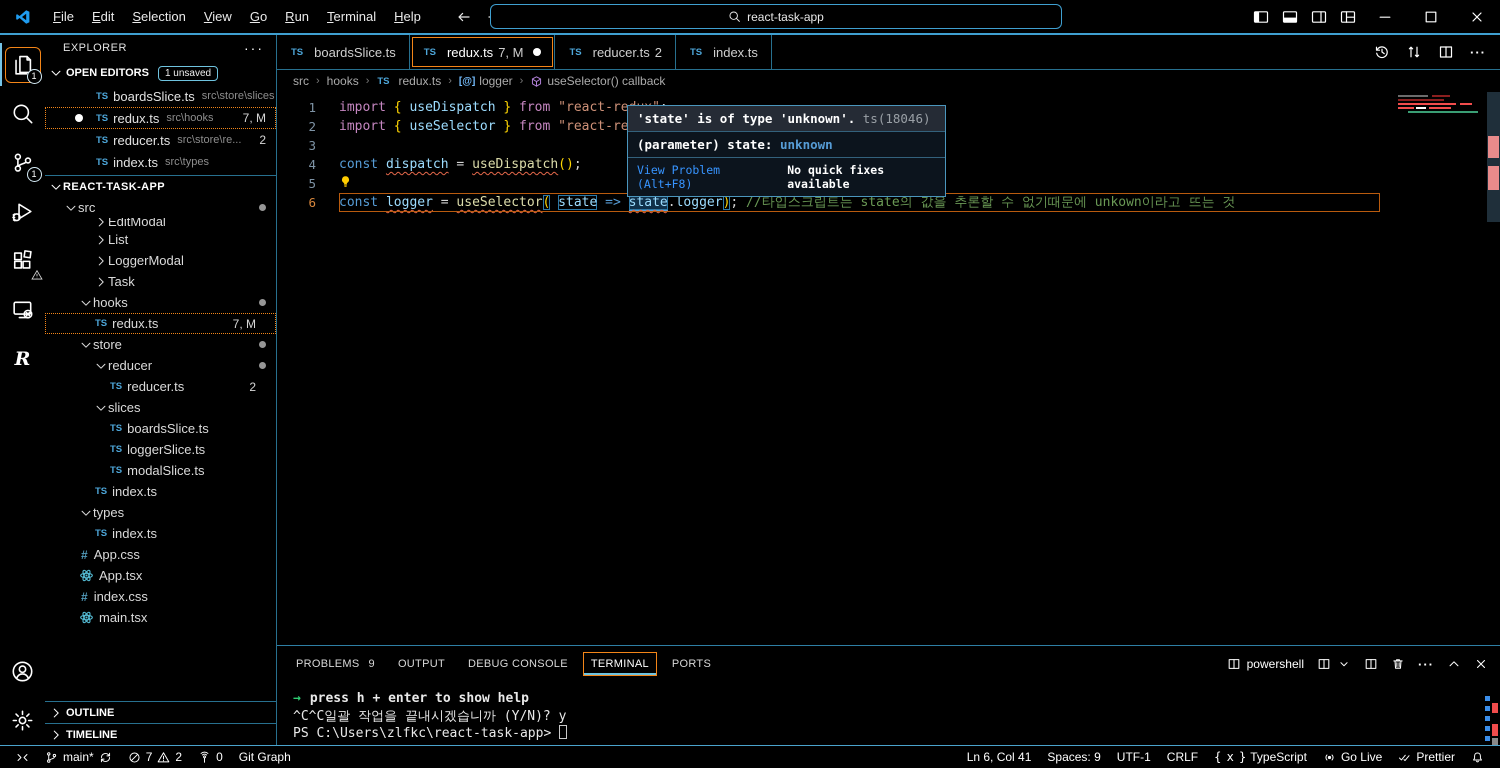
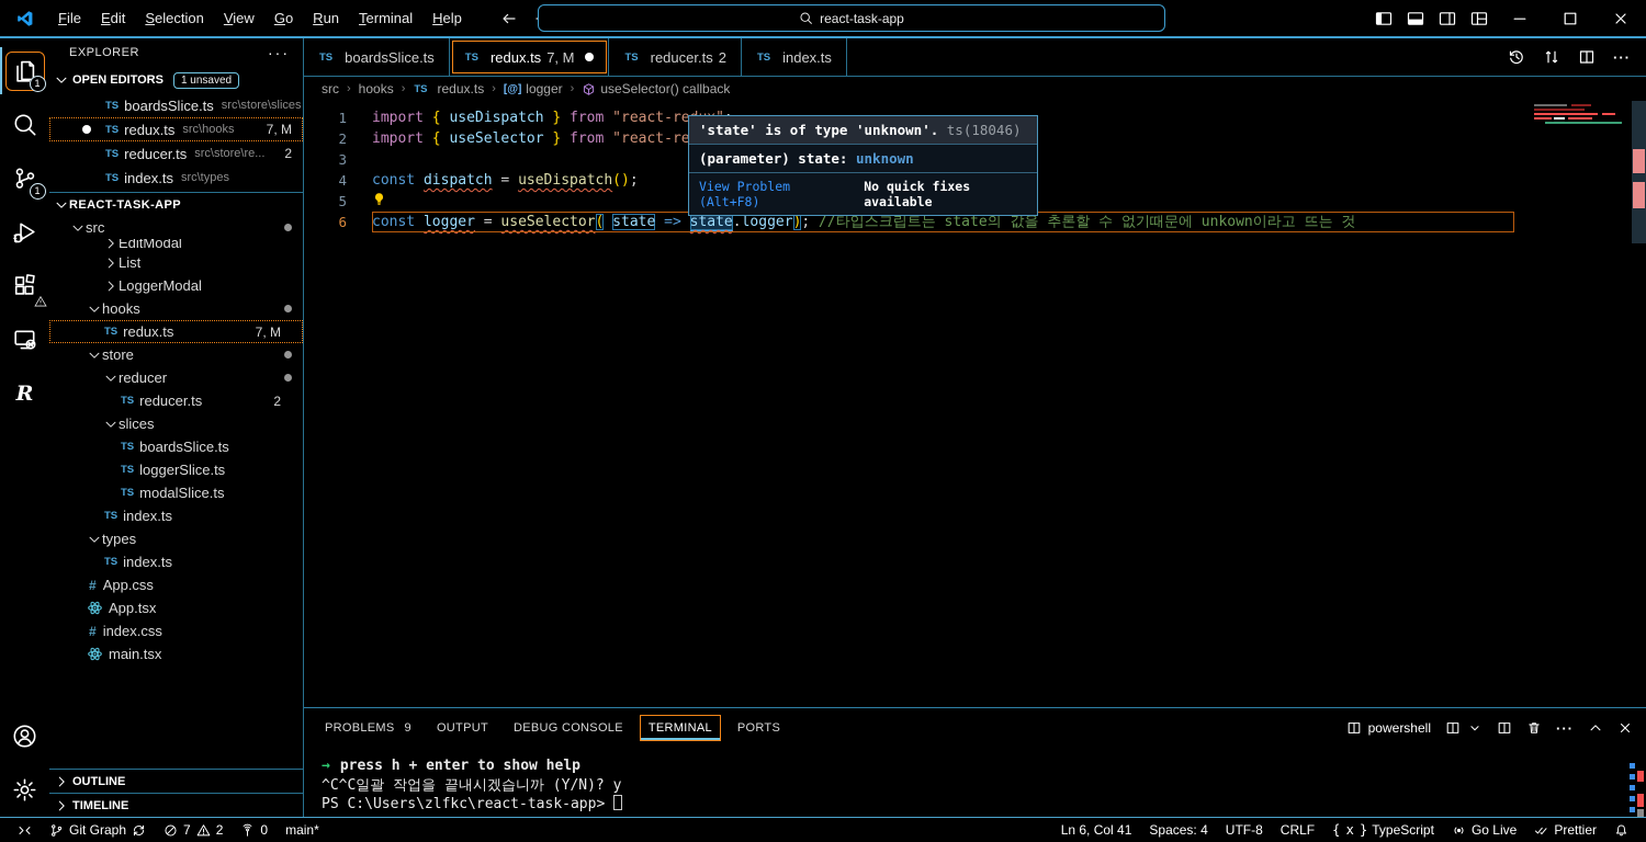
  File
  Edit
  Selection
  View
  Go
  Run
  Terminal
  Help
  react-task-app
  1
  1
  R
  EXPLORER
  ···
  OPEN EDITORS
  1 unsaved
  TS
  boardsSlice.ts
  src\store\slices
  TS
  redux.ts
  src\hooks
  7, M
  TS
  reducer.ts
  src\store\re...
  2
  TS
  index.ts
  src\types
  REACT-TASK-APP
  src
  EditModal
  List
  LoggerModal
- Task
  hooks
  TS
  redux.ts
  7, M
  store
  reducer
  TS
  reducer.ts
  2
  slices
  TS
  boardsSlice.ts
  TS
  loggerSlice.ts
  TS
  modalSlice.ts
  TS
  index.ts
  types
  TS
  index.ts
  #
  App.css
  App.tsx
  #
  index.css
  main.tsx
  OUTLINE
  TIMELINE
  TS
  boardsSlice.ts
  TS
  redux.ts
  7, M
  TS
  reducer.ts
  2
  TS
  index.ts
  ···
  src
  ›
  hooks
  ›
  TS
  redux.ts
  ›
  [@]
  logger
  ›
  useSelector() callback
  1
  import { useDispatch } from "react-re
  2
  import { useSelector } from "react-re
  3
  4
  const dispatch = useDispatch();
  5
  6
  const logger = useSelector( state => state.logger); //타입스크립트는 state의 값을 추론할 수 없기때문에 unkown이라고 뜨는 것
  'state' is of type 'unknown'. ts(18046)
  (parameter) state: unknown
  View Problem (Alt+F8)
  No quick fixes available
  PROBLEMS
  9
  OUTPUT
  DEBUG CONSOLE
  TERMINAL
  PORTS
  powershell
  ···
  → press h + enter to show help
  ^C^C일괄 작업을 끝내시겠습니까 (Y/N)? y
  PS C:\Users\zlfkc\react-task-app>
- main*
+ Git Graph
  7
  2
  0
- Git Graph
+ main*
  Ln 6, Col 41
- Spaces: 9
+ Spaces: 4
- UTF-1
+ UTF-8
  CRLF
  { x }
  TypeScript
  Go Live
  Prettier
